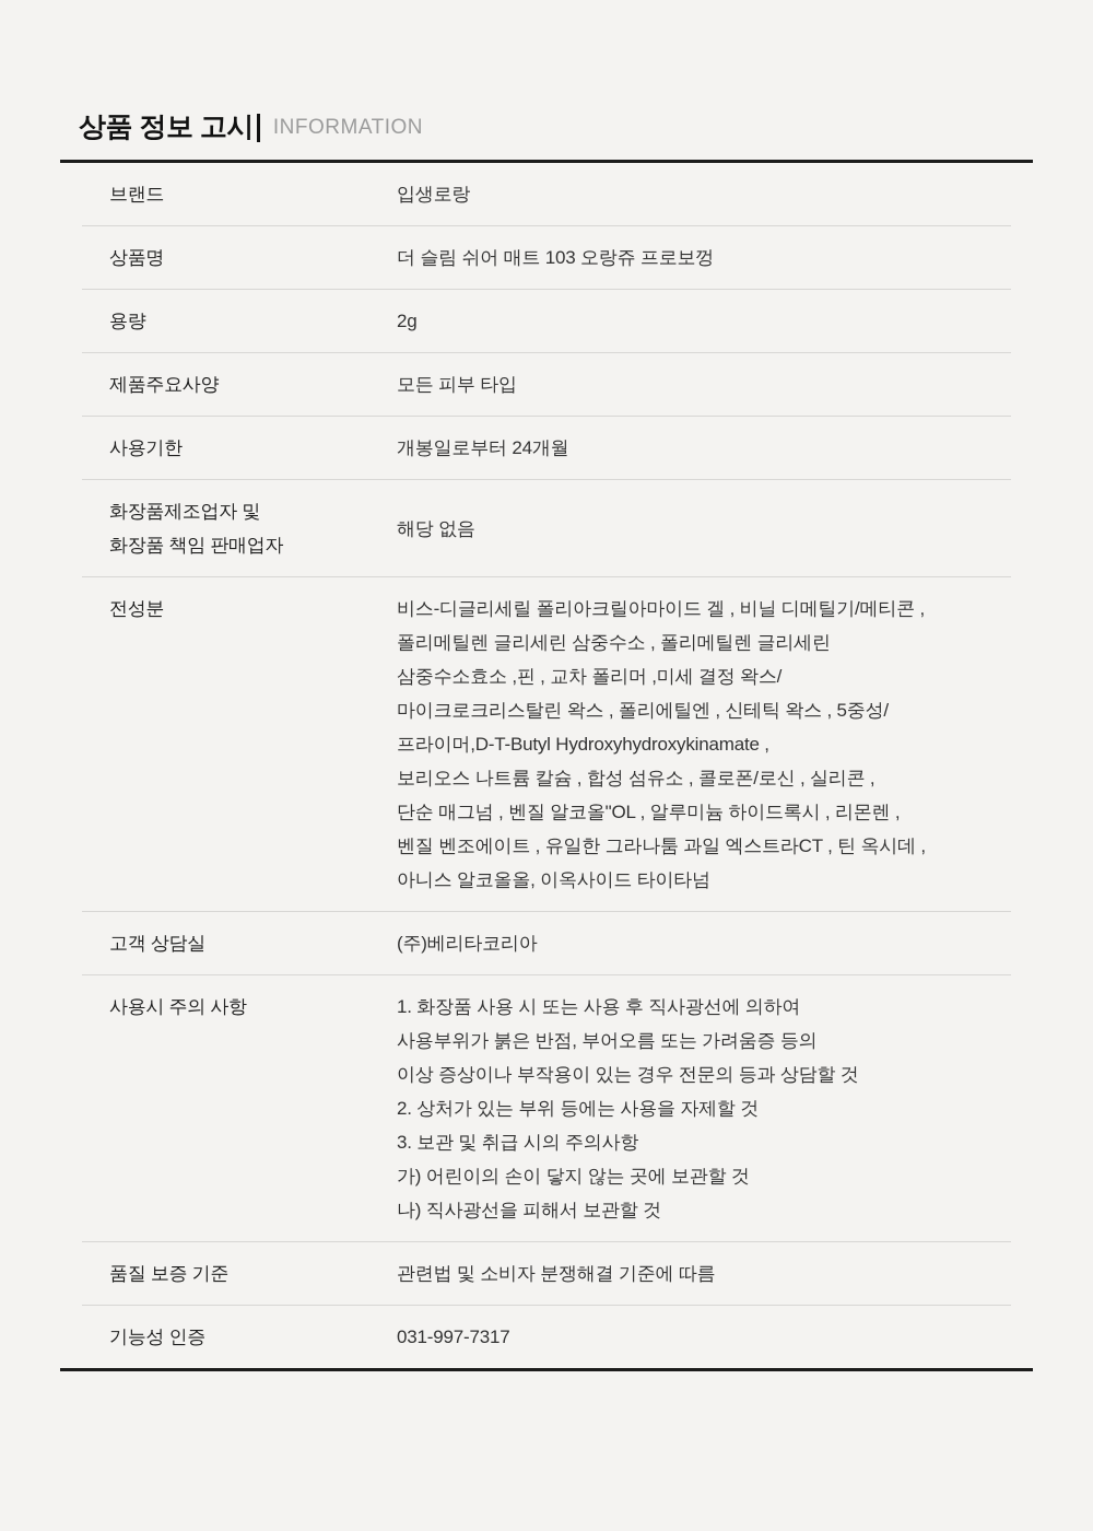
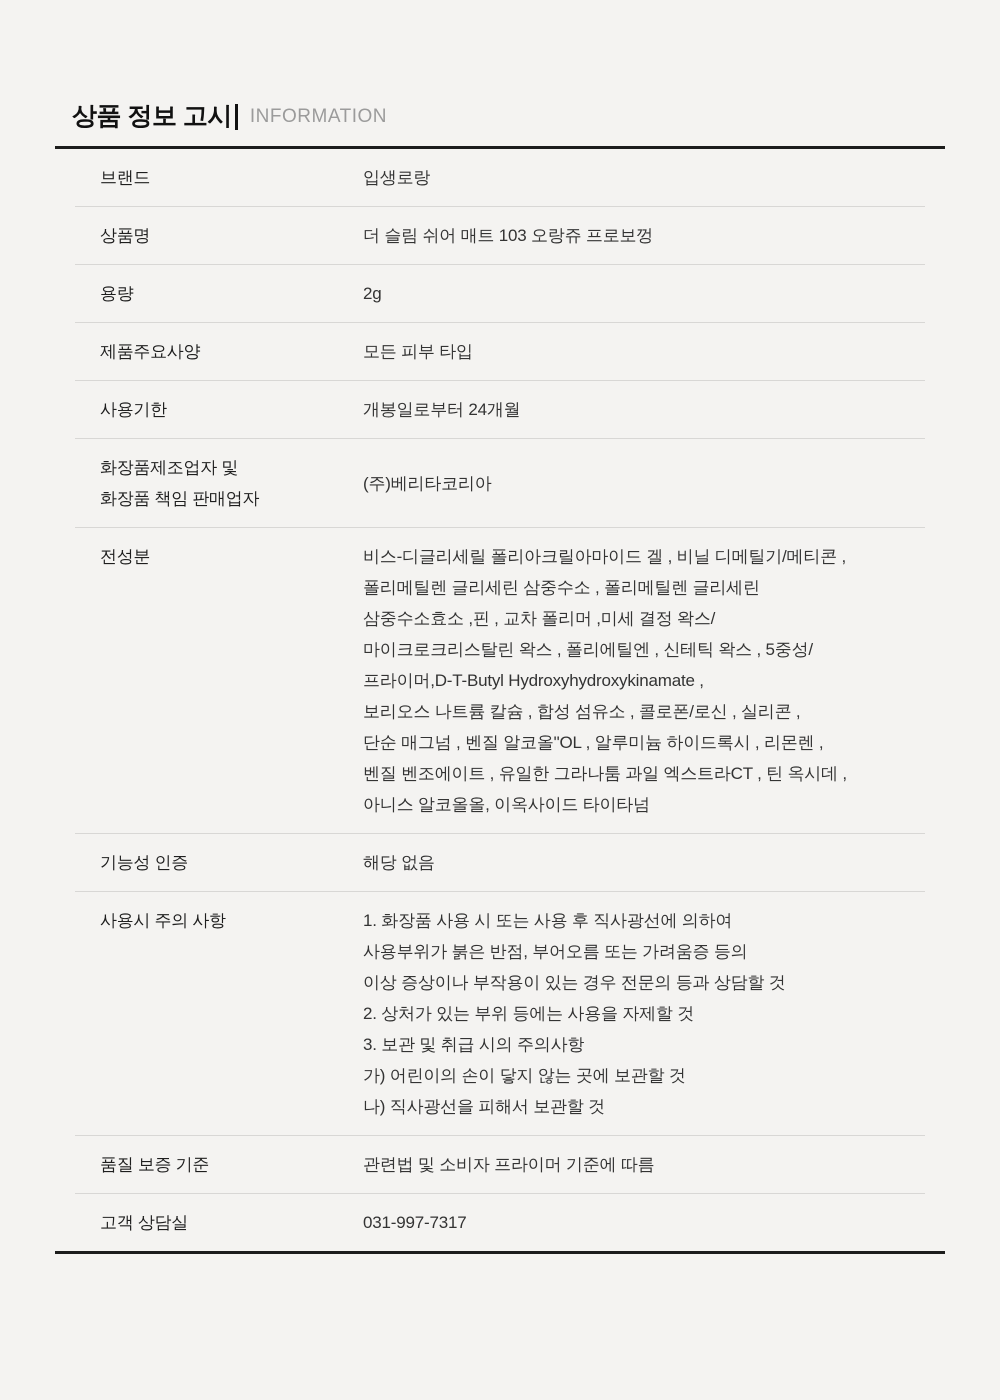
  상품 정보 고시
  INFORMATION
  브랜드
  입생로랑
  상품명
  더 슬림 쉬어 매트 103 오랑쥬 프로보껑
  용량
  2g
  제품주요사양
  모든 피부 타입
  사용기한
  개봉일로부터 24개월
  화장품제조업자 및
  화장품 책임 판매업자
- 해당 없음
+ (주)베리타코리아
  전성분
  비스-디글리세릴 폴리아크릴아마이드 겔 , 비닐 디메틸기/메티콘 ,
  폴리메틸렌 글리세린 삼중수소 , 폴리메틸렌 글리세린
  삼중수소효소 ,핀 , 교차 폴리머 ,미세 결정 왁스/
  마이크로크리스탈린 왁스 , 폴리에틸엔 , 신테틱 왁스 , 5중성/
  프라이머,D-T-Butyl Hydroxyhydroxykinamate ,
  보리오스 나트륨 칼슘 , 합성 섬유소 , 콜로폰/로신 , 실리콘 ,
  단순 매그넘 , 벤질 알코올"OL , 알루미늄 하이드록시 , 리몬렌 ,
  벤질 벤조에이트 , 유일한 그라나툼 과일 엑스트라CT , 틴 옥시데 ,
  아니스 알코올올, 이옥사이드 타이타넘
- 고객 상담실
+ 기능성 인증
- (주)베리타코리아
+ 해당 없음
  사용시 주의 사항
  1. 화장품 사용 시 또는 사용 후 직사광선에 의하여
  사용부위가 붉은 반점, 부어오름 또는 가려움증 등의
  이상 증상이나 부작용이 있는 경우 전문의 등과 상담할 것
  2. 상처가 있는 부위 등에는 사용을 자제할 것
  3. 보관 및 취급 시의 주의사항
  가) 어린이의 손이 닿지 않는 곳에 보관할 것
  나) 직사광선을 피해서 보관할 것
  품질 보증 기준
- 관련법 및 소비자 분쟁해결 기준에 따름
+ 관련법 및 소비자 프라이머 기준에 따름
- 기능성 인증
+ 고객 상담실
  031-997-7317
